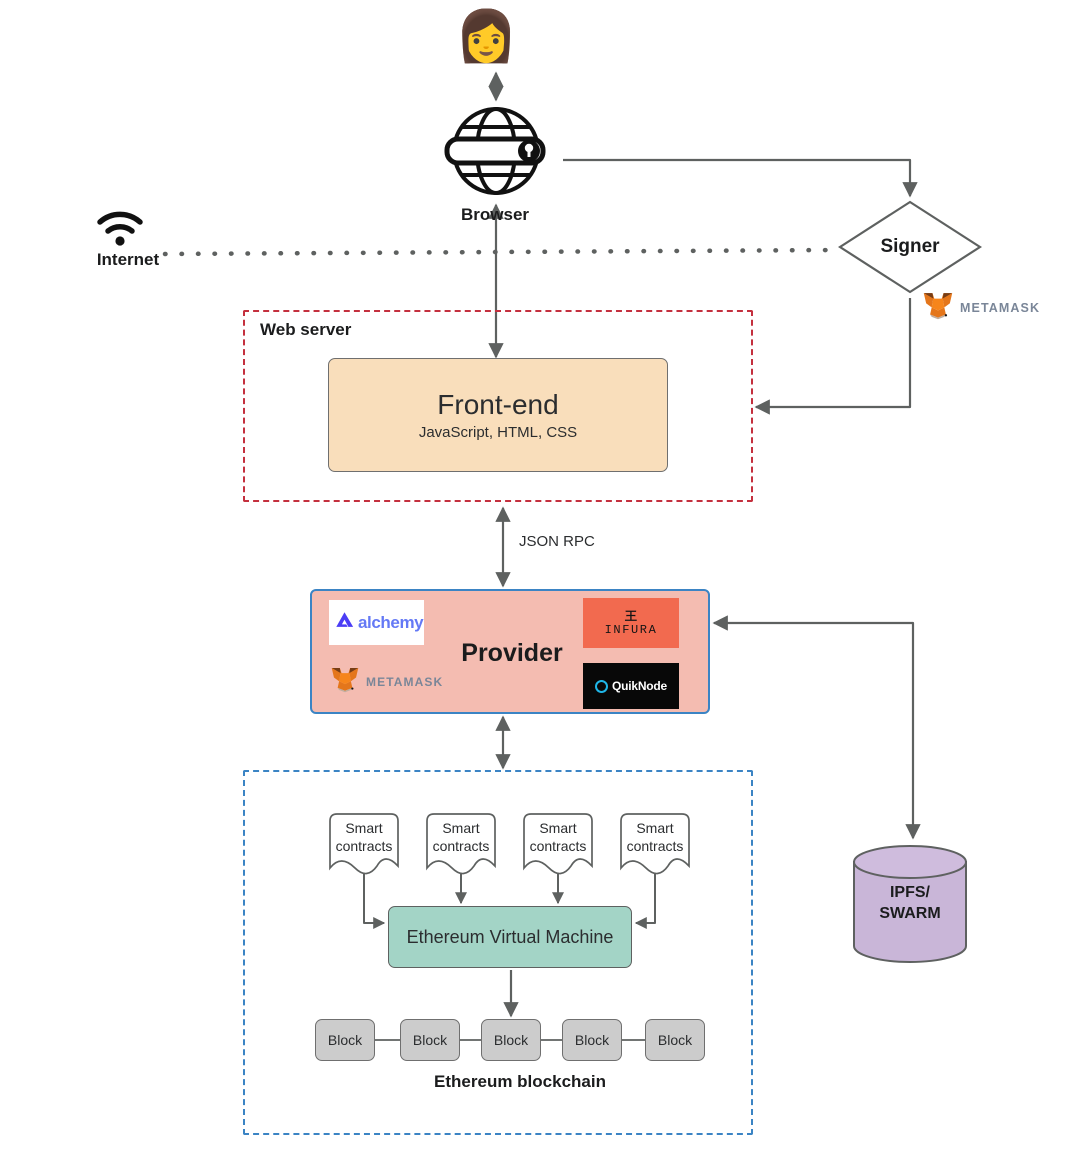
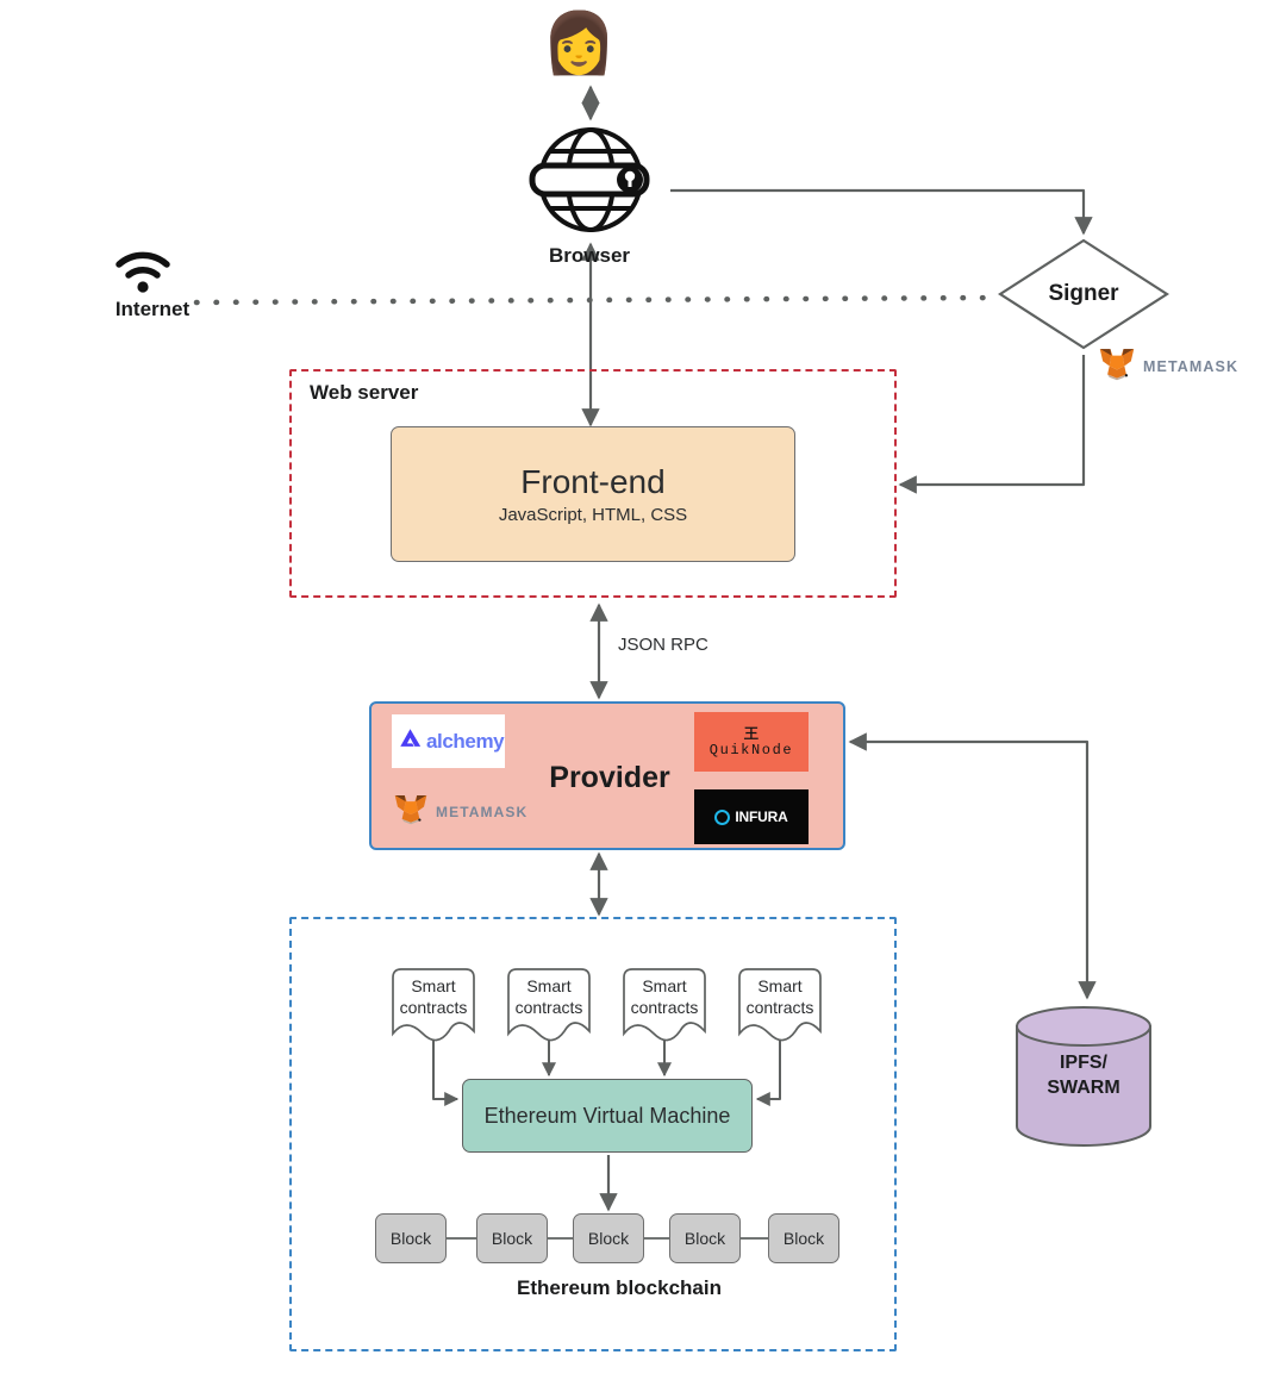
  👩
  Browser
  Internet
  Signer
  METAMASK
  Web server
  Front-end
  JavaScript, HTML, CSS
  JSON RPC
  Provider
  alchemy
  王
- INFURA
+ QuikNode
  METAMASK
- QuikNode
+ INFURA
  Smart
  contracts
  Smart
  contracts
  Smart
  contracts
  Smart
  contracts
  Ethereum Virtual Machine
  Block
  Block
  Block
  Block
  Block
  Ethereum blockchain
  IPFS/
  SWARM
